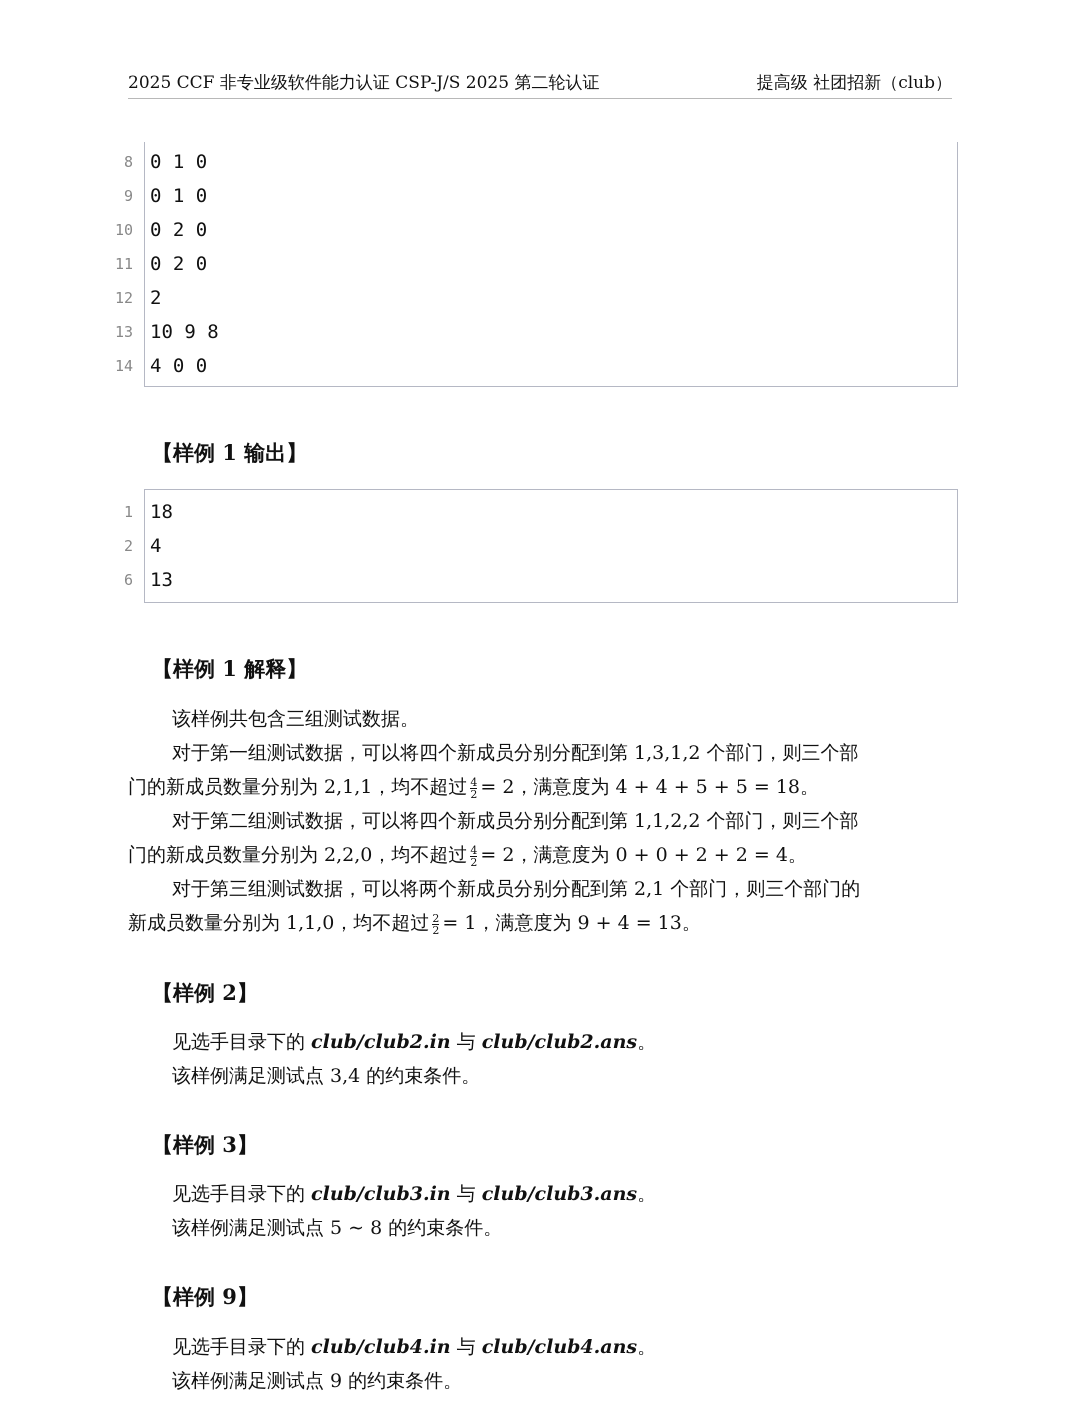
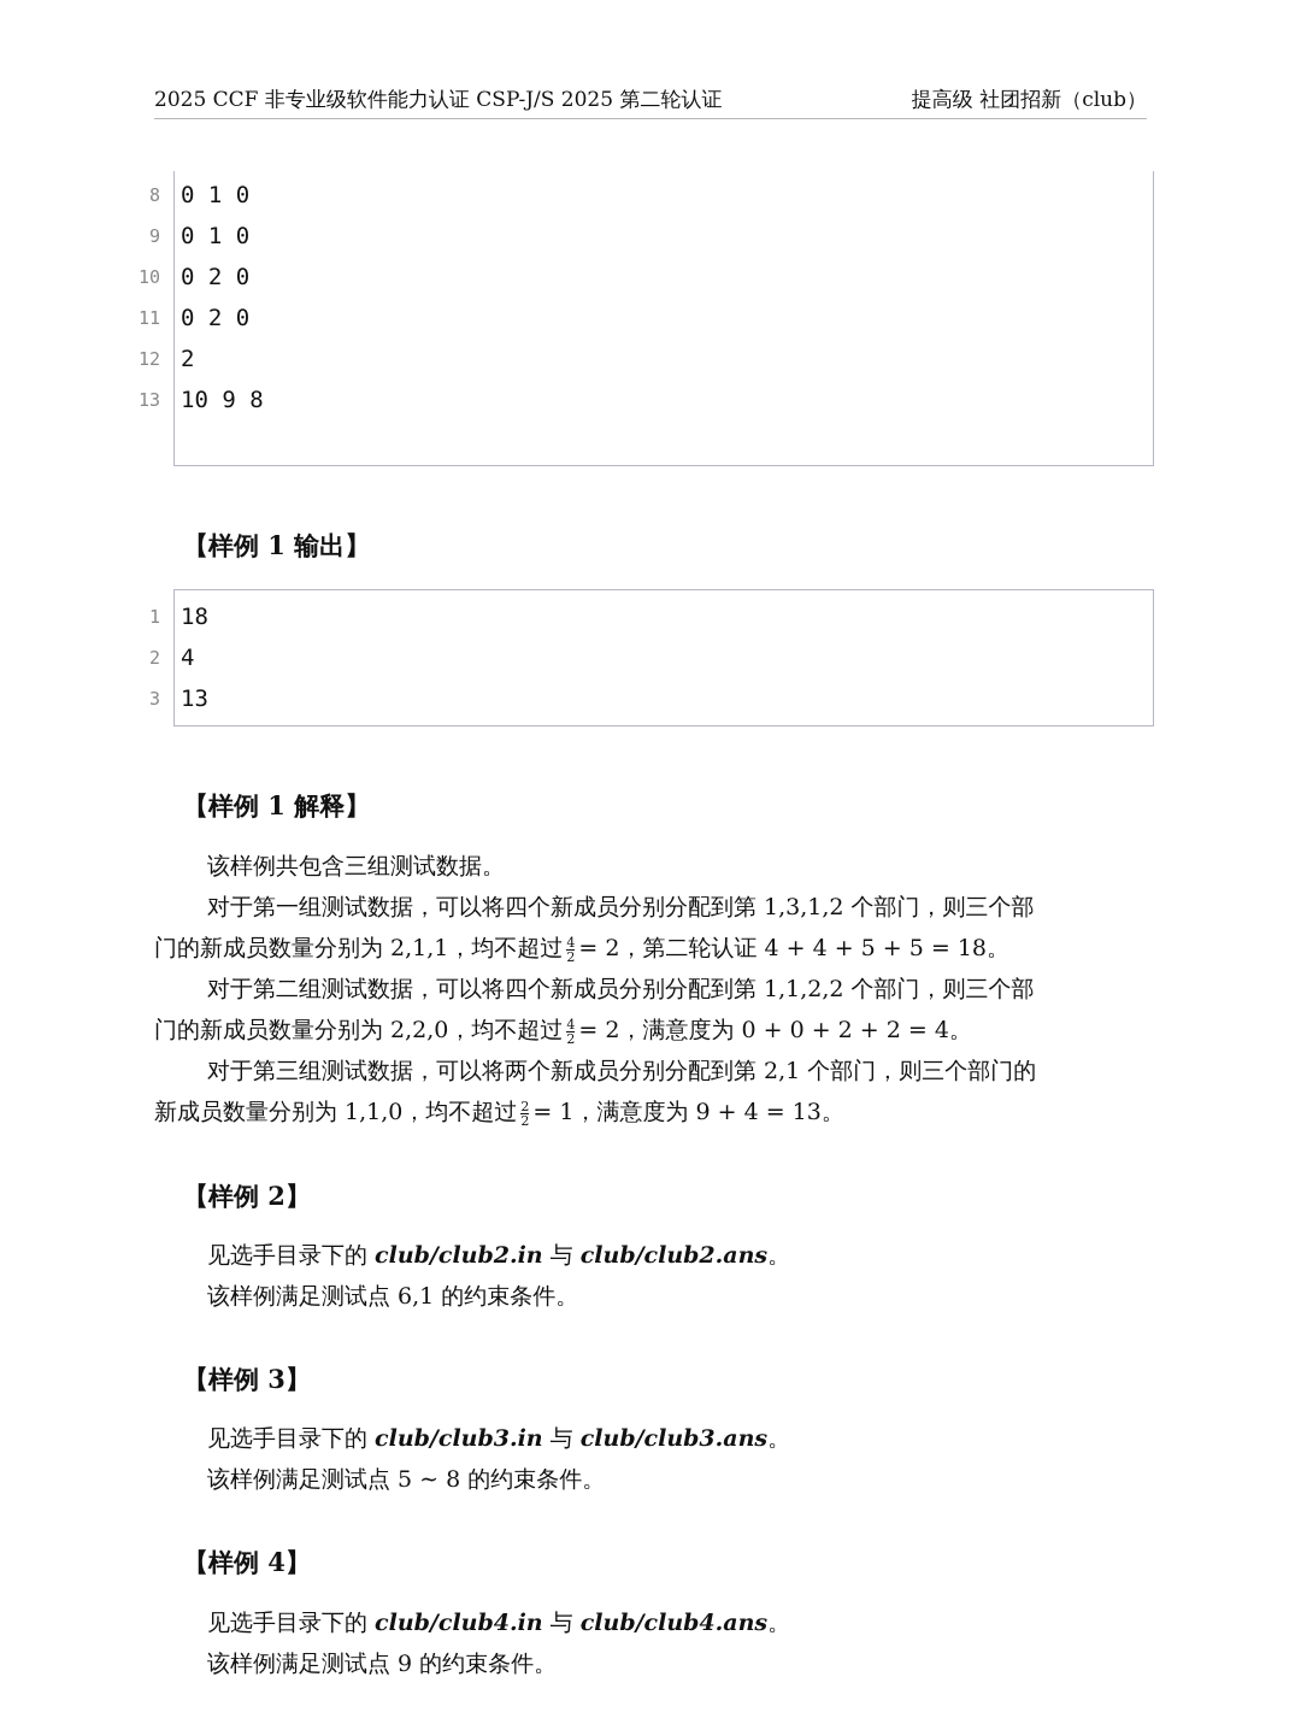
  2025 CCF 非专业级软件能力认证 CSP-J/S 2025 第二轮认证
  提高级 社团招新（club）
  8
  0 1 0
  9
  0 1 0
  10
  0 2 0
  11
  0 2 0
  12
  2
  13
  10 9 8
- 14
- 4 0 0
  【样例 1 输出】
  1
  18
  2
  4
- 6
+ 3
  13
  【样例 1 解释】
  该样例共包含三组测试数据。
  对于第一组测试数据，可以将四个新成员分别分配到第 1,3,1,2 个部门，则三个部
  门的新成员数量分别为 2,1,1，均不超过
  4
  2
- = 2，满意度为 4 + 4 + 5 + 5 = 18。
+ = 2，第二轮认证 4 + 4 + 5 + 5 = 18。
  对于第二组测试数据，可以将四个新成员分别分配到第 1,1,2,2 个部门，则三个部
  门的新成员数量分别为 2,2,0，均不超过
  4
  2
  = 2，满意度为 0 + 0 + 2 + 2 = 4。
  对于第三组测试数据，可以将两个新成员分别分配到第 2,1 个部门，则三个部门的
  新成员数量分别为 1,1,0，均不超过
  2
  2
  = 1，满意度为 9 + 4 = 13。
  【样例 2】
  见选手目录下的 club/club2.in 与 club/club2.ans。
- 该样例满足测试点 3,4 的约束条件。
+ 该样例满足测试点 6,1 的约束条件。
  【样例 3】
  见选手目录下的 club/club3.in 与 club/club3.ans。
  该样例满足测试点 5 ∼ 8 的约束条件。
- 【样例 9】
+ 【样例 4】
  见选手目录下的 club/club4.in 与 club/club4.ans。
  该样例满足测试点 9 的约束条件。
